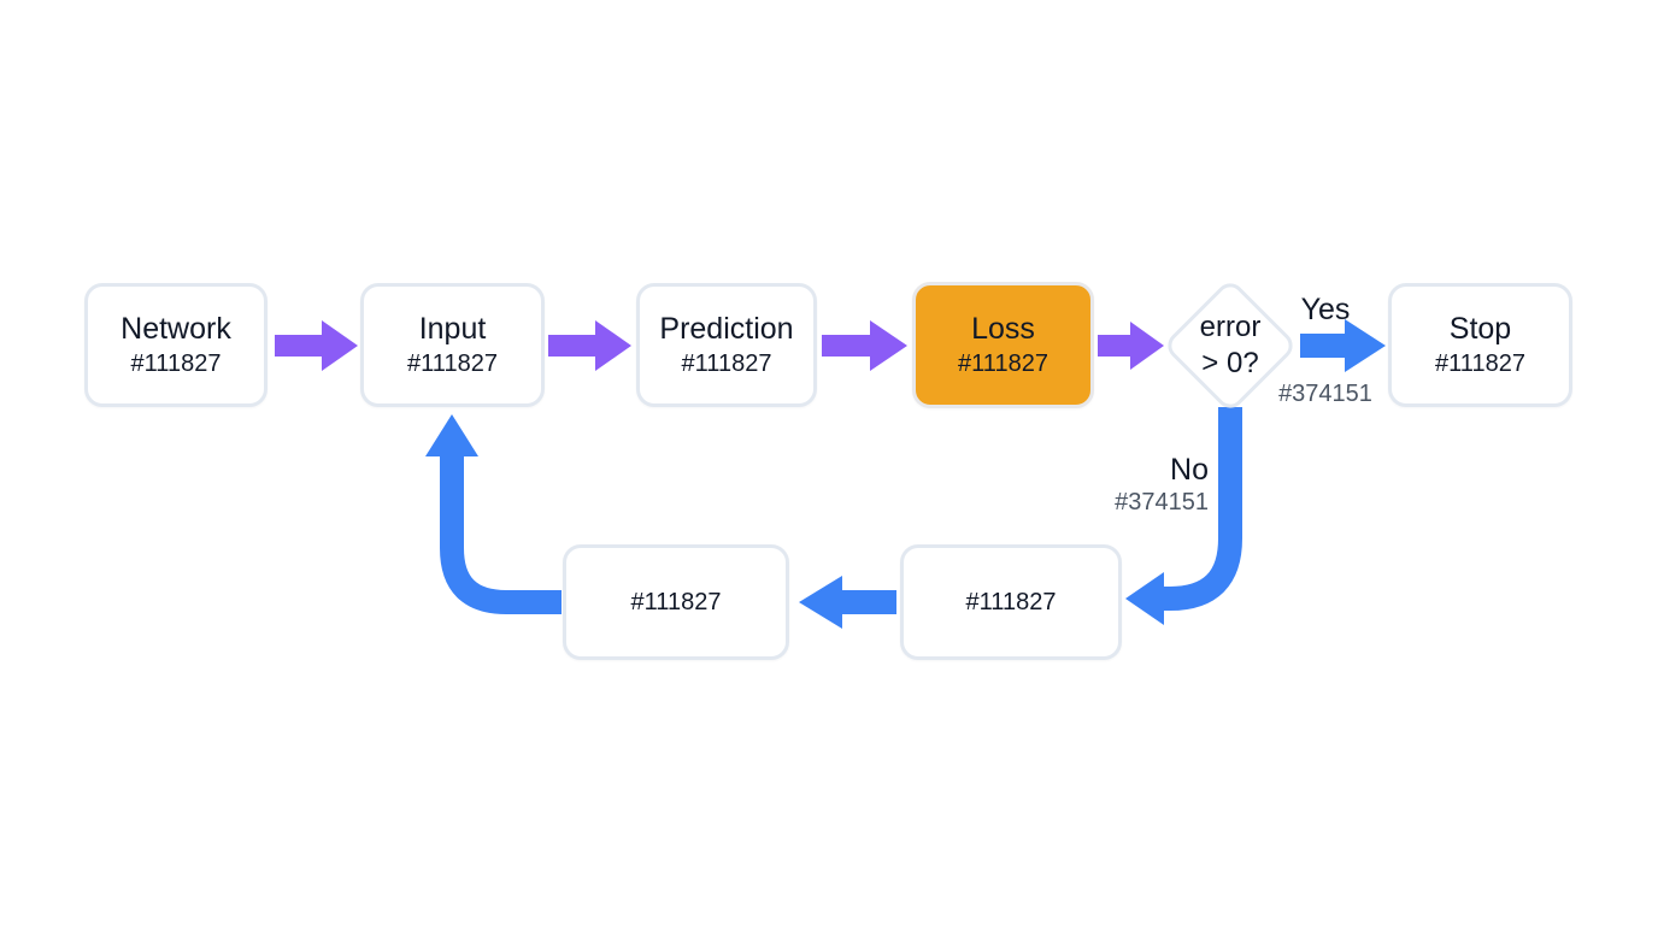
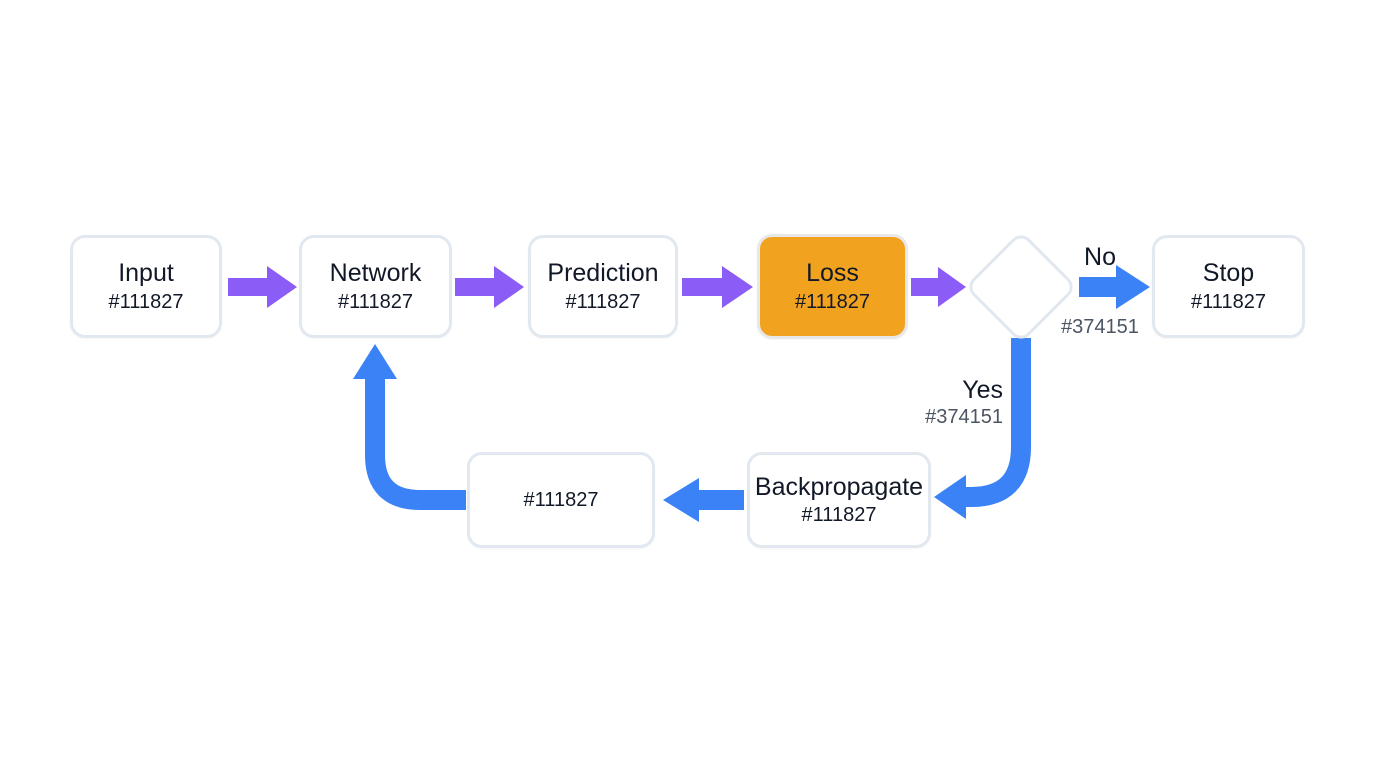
- Network
+ Input
  #111827
- Input
+ Network
  #111827
  Prediction
  #111827
  Loss
  #111827
- error
- > 0?
  Stop
  #111827
  #111827
+ Backpropagate
  #111827
- Yes
+ No
  #374151
- No
+ Yes
  #374151
